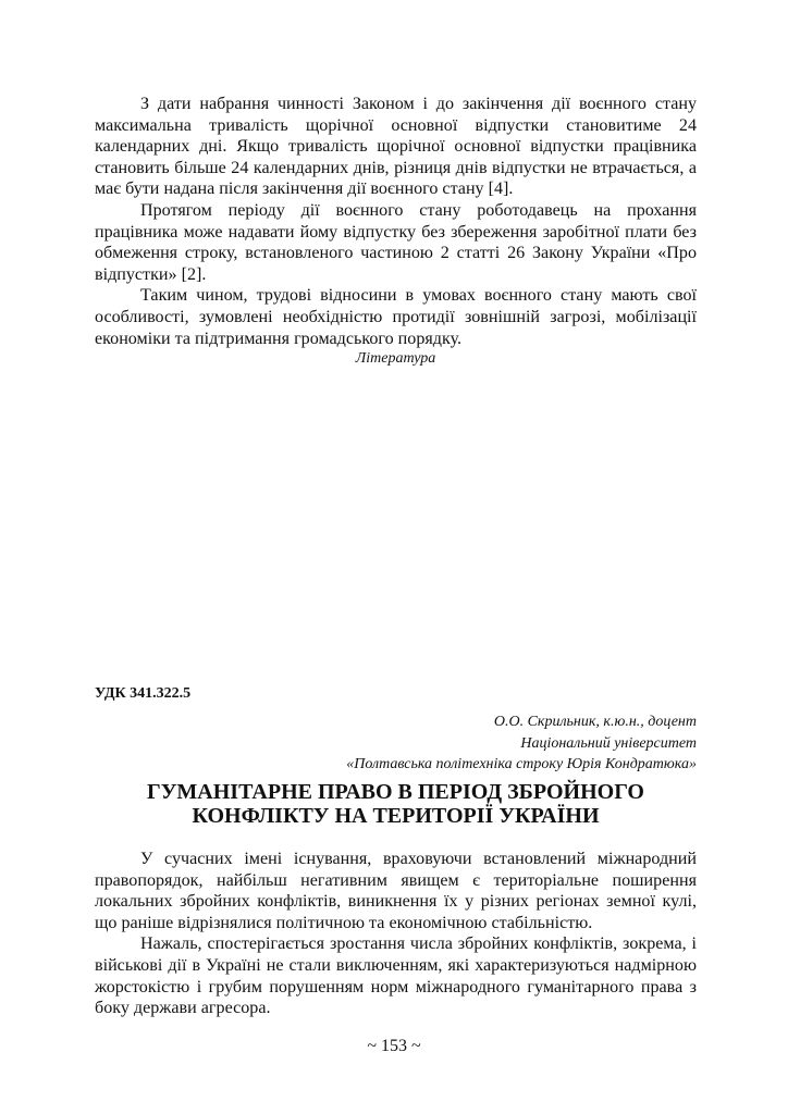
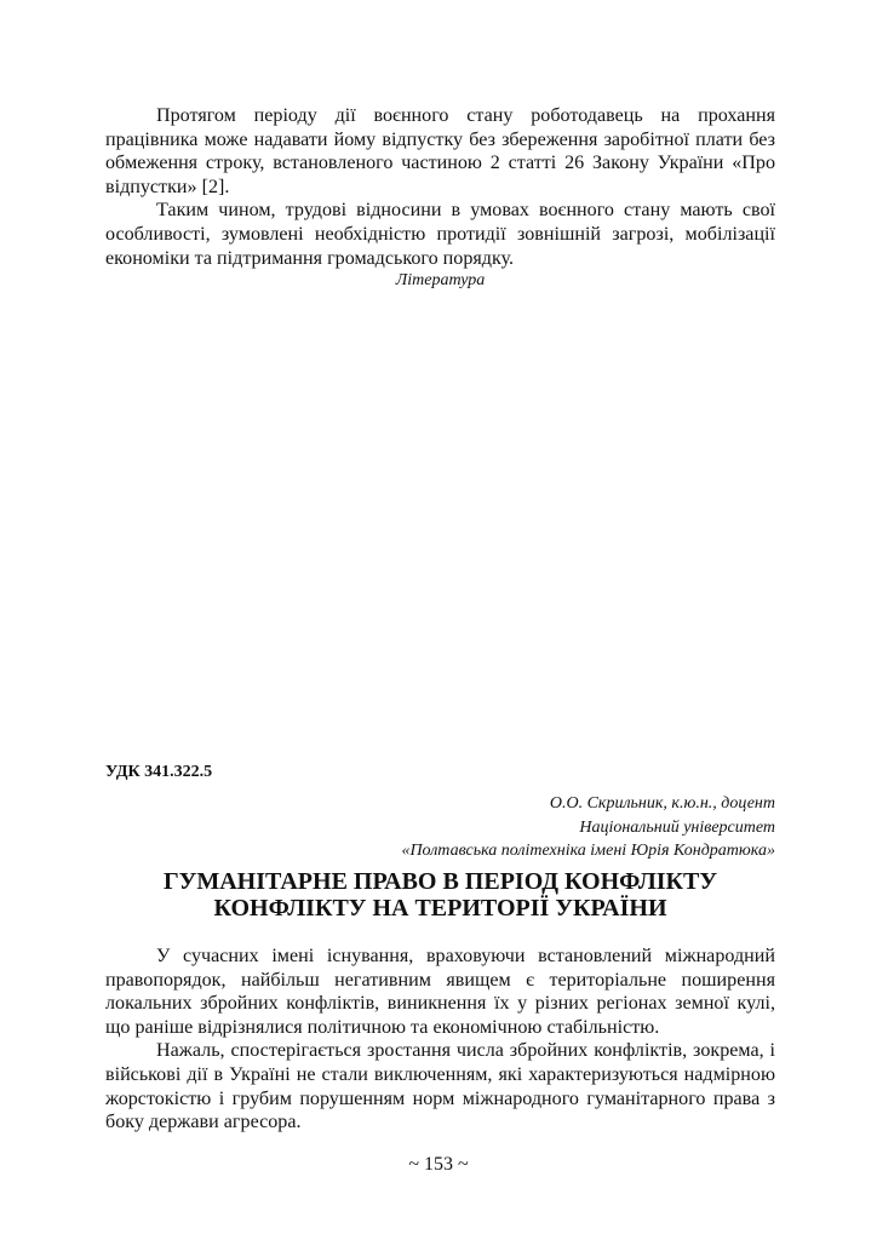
- З дати набрання чинності Законом і до закінчення дії воєнного стану максимальна тривалість щорічної основної відпустки становитиме 24 календарних дні. Якщо тривалість щорічної основної відпустки працівника становить більше 24 календарних днів, різниця днів відпустки не втрачається, а має бути надана після закінчення дії воєнного стану [4].
  Протягом періоду дії воєнного стану роботодавець на прохання працівника може надавати йому відпустку без збереження заробітної плати без обмеження строку, встановленого частиною 2 статті 26 Закону України «Про відпустки» [2].
  Таким чином, трудові відносини в умовах воєнного стану мають свої особливості, зумовлені необхідністю протидії зовнішній загрозі, мобілізації економіки та підтримання громадського порядку.
  Література
  УДК 341.322.5
  О.О. Скрильник, к.ю.н., доцент
  Національний університет
- «Полтавська політехніка строку Юрія Кондратюка»
+ «Полтавська політехніка імені Юрія Кондратюка»
- ГУМАНІТАРНЕ ПРАВО В ПЕРІОД ЗБРОЙНОГО
+ ГУМАНІТАРНЕ ПРАВО В ПЕРІОД КОНФЛІКТУ
  КОНФЛІКТУ НА ТЕРИТОРІЇ УКРАЇНИ
  У сучасних імені існування, враховуючи встановлений міжнародний правопорядок, найбільш негативним явищем є територіальне поширення локальних збройних конфліктів, виникнення їх у різних регіонах земної кулі, що раніше відрізнялися політичною та економічною стабільністю.
  Нажаль, спостерігається зростання числа збройних конфліктів, зокрема, і військові дії в Україні не стали виключенням, які характеризуються надмірною жорстокістю і грубим порушенням норм міжнародного гуманітарного права з боку держави агресора.
  ~ 153 ~
